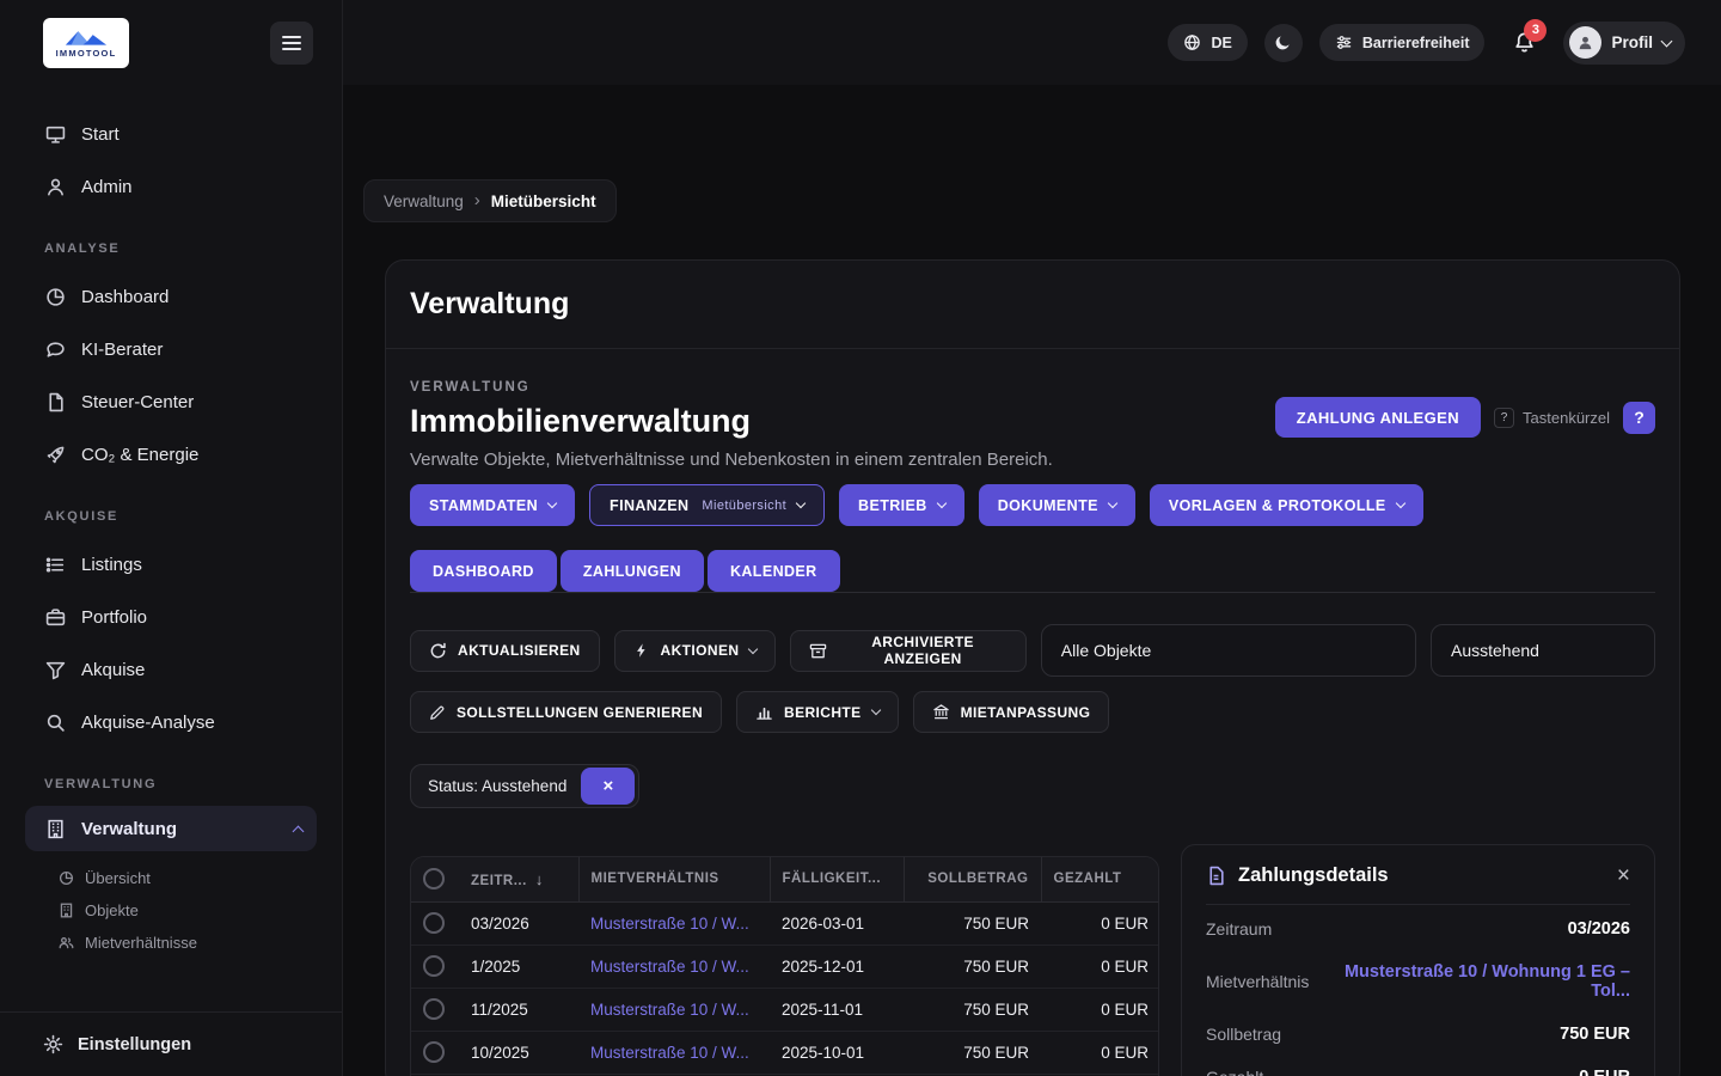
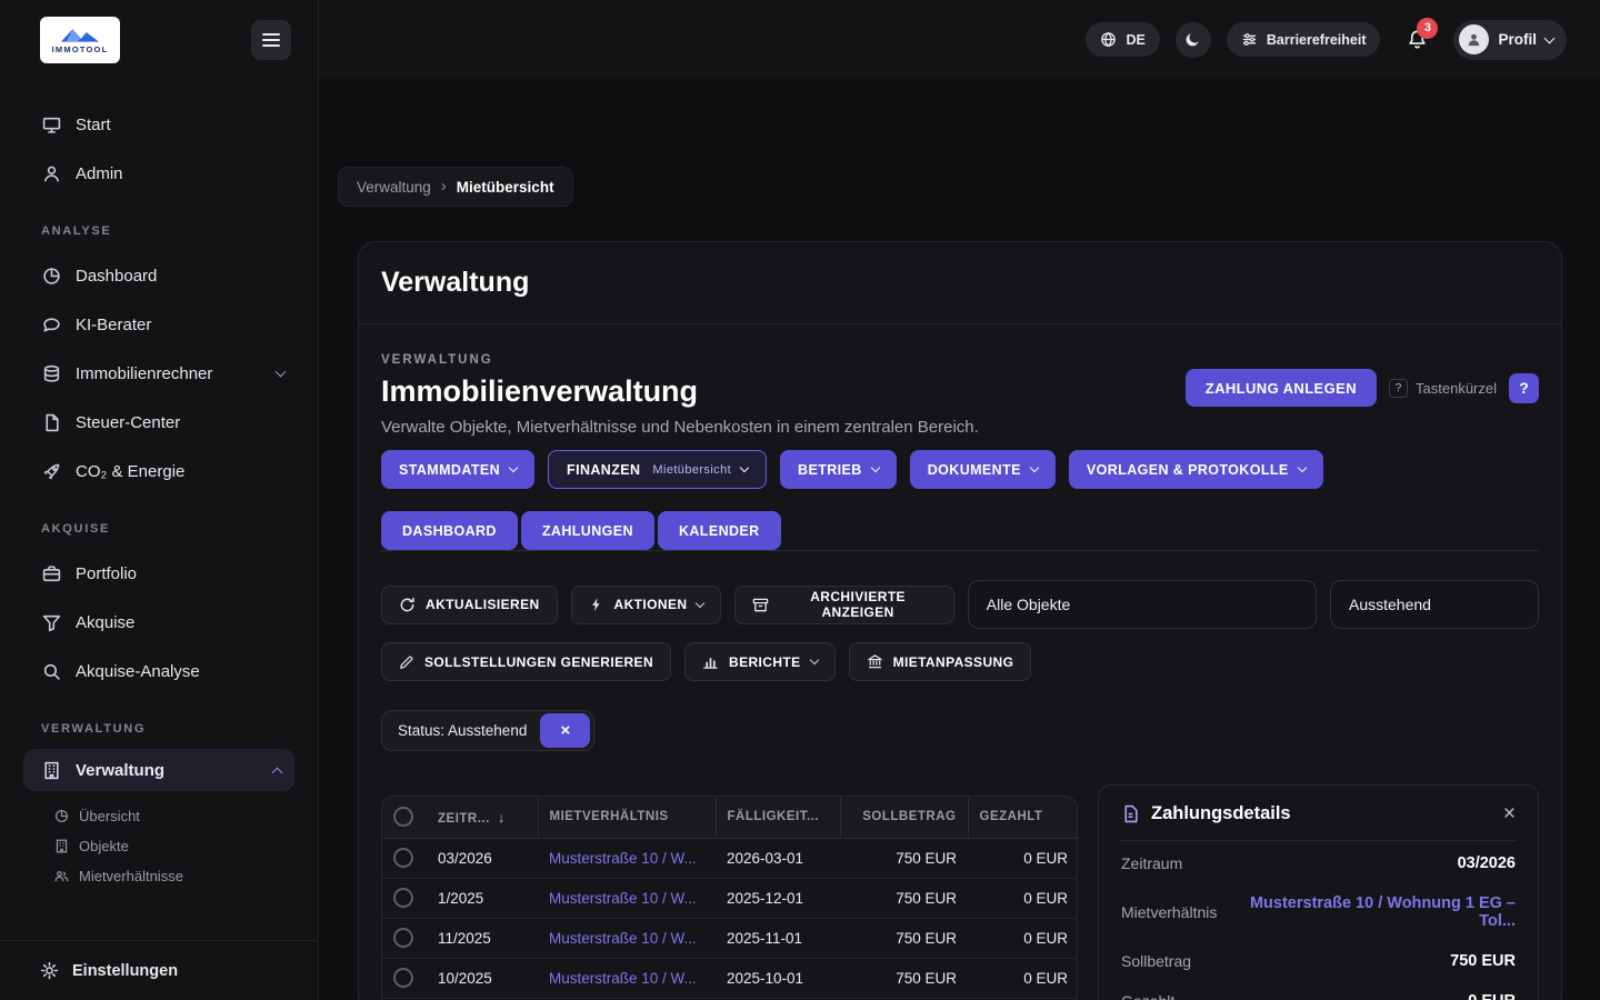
  DE
  Barrierefreiheit
  3
  Profil
  IMMOTOOL
  Start
  Admin
  ANALYSE
  Dashboard
  KI-Berater
+ Immobilienrechner
  Steuer-Center
  CO₂ & Energie
  AKQUISE
- Listings
  Portfolio
  Akquise
  Akquise-Analyse
  VERWALTUNG
  Verwaltung
  Übersicht
  Objekte
  Mietverhältnisse
  Einstellungen
  Verwaltung
  ›
  Mietübersicht
  Verwaltung
  VERWALTUNG
  Immobilienverwaltung
  Verwalte Objekte, Mietverhältnisse und Nebenkosten in einem zentralen Bereich.
  ZAHLUNG ANLEGEN
  ?
  Tastenkürzel
  ?
  STAMMDATEN
  FINANZEN
  Mietübersicht
  BETRIEB
  DOKUMENTE
  VORLAGEN & PROTOKOLLE
  DASHBOARD
  ZAHLUNGEN
  KALENDER
  AKTUALISIEREN
  AKTIONEN
  ARCHIVIERTE ANZEIGEN
  Alle Objekte
  Ausstehend
  SOLLSTELLUNGEN GENERIEREN
  BERICHTE
  MIETANPASSUNG
  Status: Ausstehend
  ×
  	ZEITR... ↓	MIETVERHÄLTNIS	FÄLLIGKEIT...	SOLLBETRAG	GEZAHLT
  	03/2026	Musterstraße 10 / W...	2026-03-01	750 EUR	0 EUR
  	1/2025	Musterstraße 10 / W...	2025-12-01	750 EUR	0 EUR
  	11/2025	Musterstraße 10 / W...	2025-11-01	750 EUR	0 EUR
  	10/2025	Musterstraße 10 / W...	2025-10-01	750 EUR	0 EUR
  Zahlungsdetails
  ×
  Zeitraum
  03/2026
  Mietverhältnis
  Musterstraße 10 / Wohnung 1 EG – Tol...
  Sollbetrag
  750 EUR
